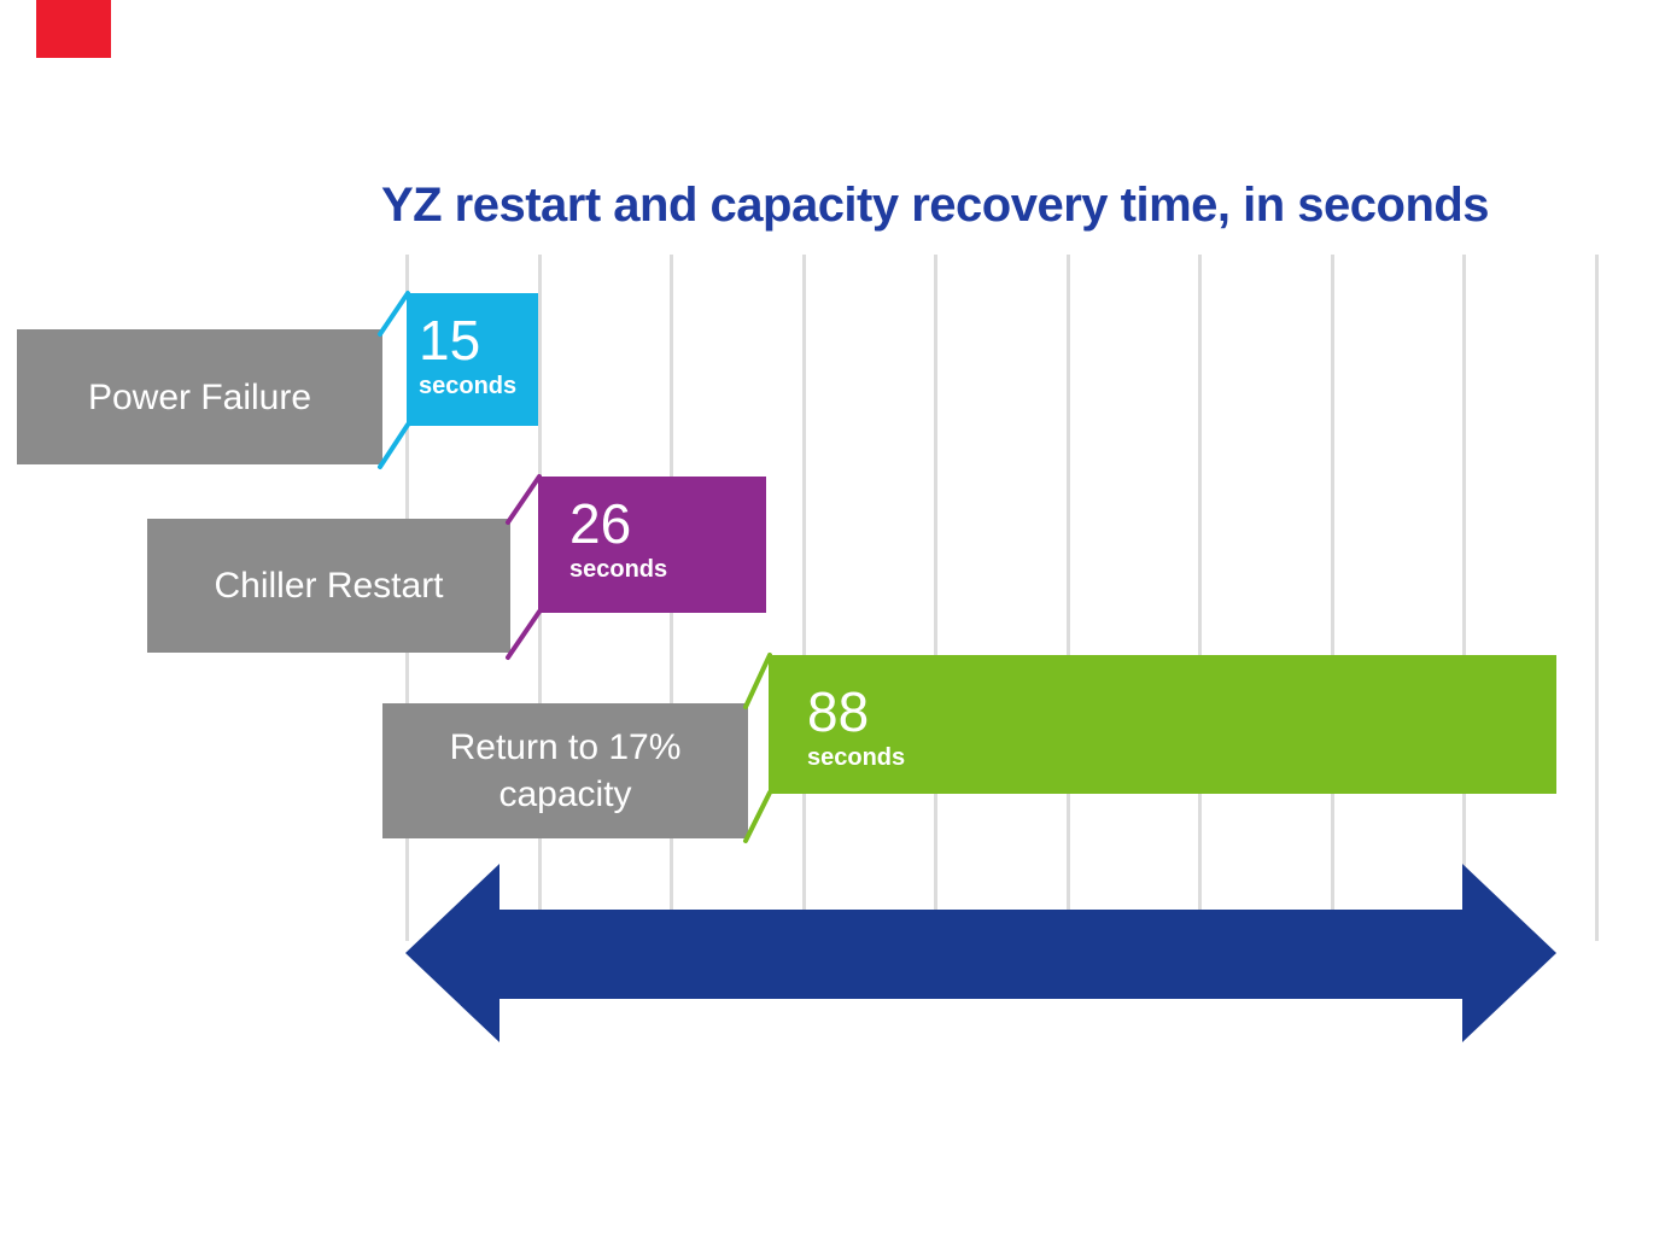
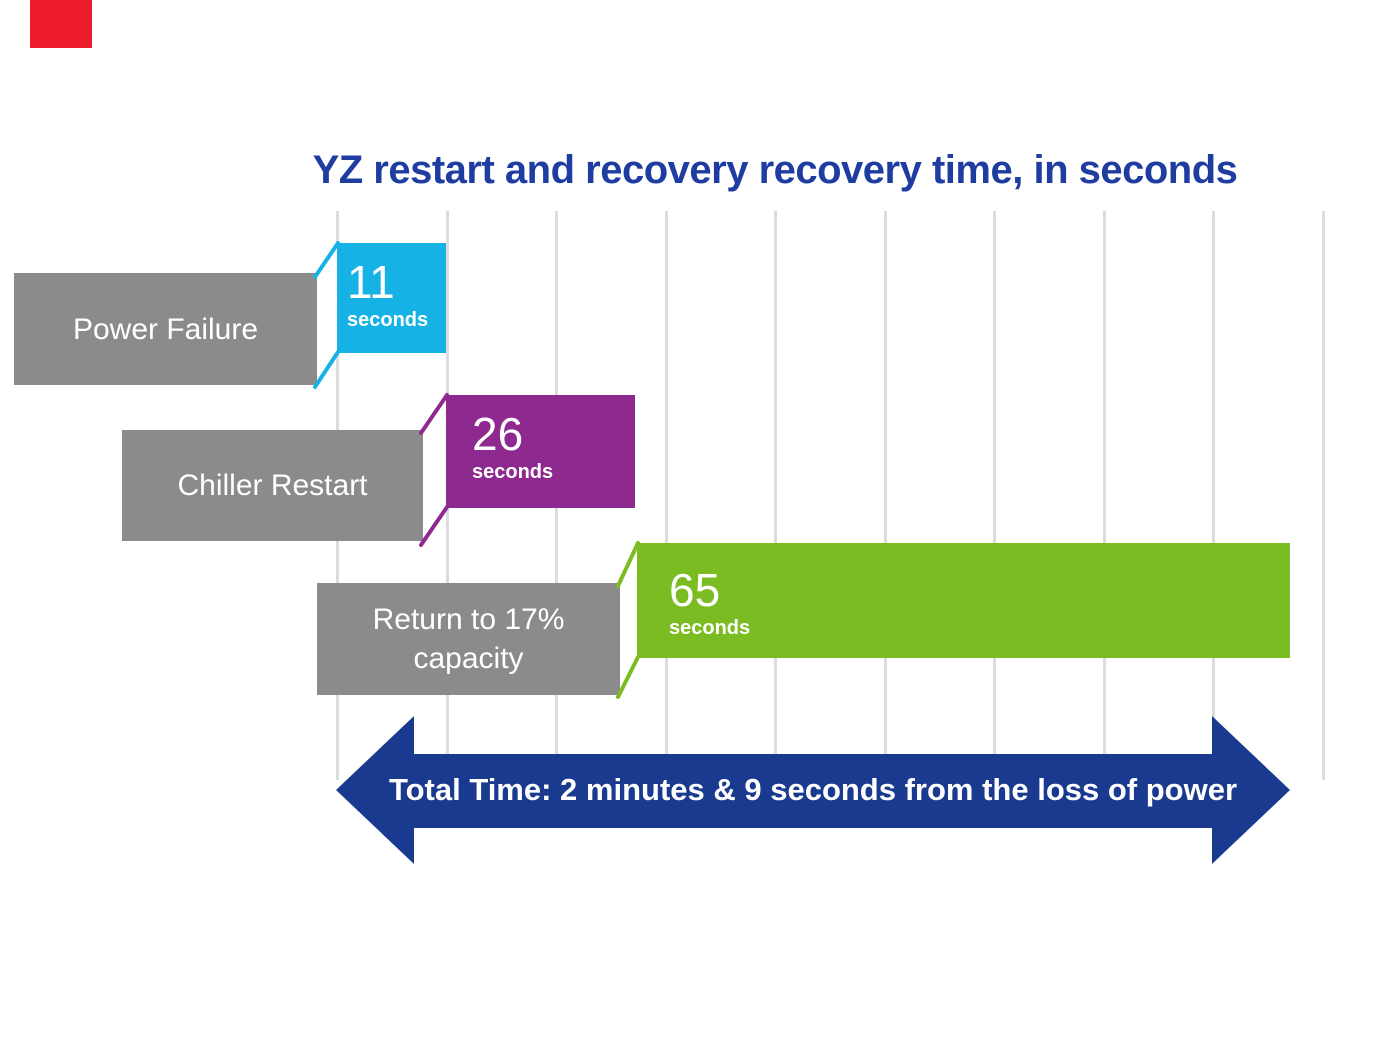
- YZ restart and capacity recovery time, in seconds
+ YZ restart and recovery recovery time, in seconds
  Power Failure
  Chiller Restart
  Return to 17% capacity
- 15
+ 11
  seconds
  26
  seconds
- 88
+ 65
  seconds
+ Total Time: 2 minutes & 9 seconds from the loss of power
